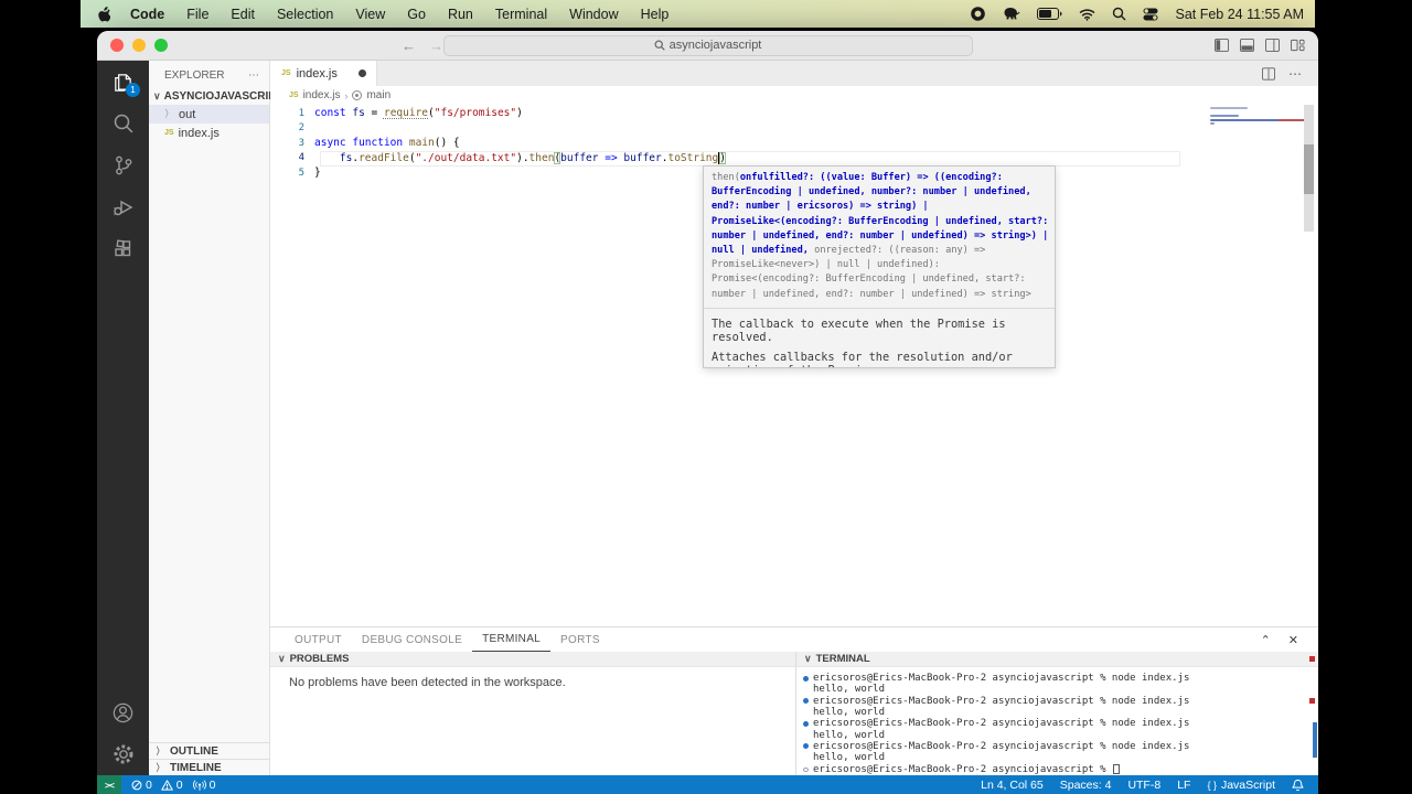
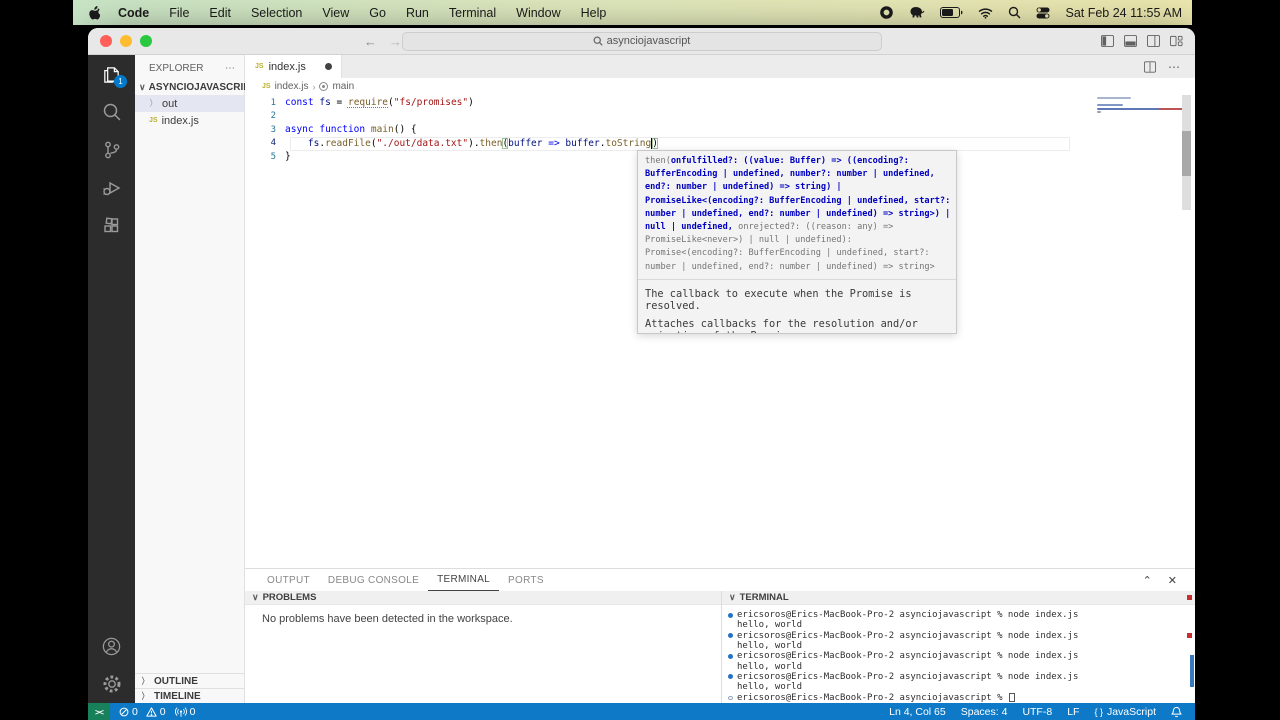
  Code
  File
  Edit
  Selection
  View
  Go
  Run
  Terminal
  Window
  Help
  Sat Feb 24 11:55 AM
  ←
  →
  asynciojavascript
  1
  EXPLORER
  ⋯
  ∨
  ASYNCIOJAVASCRI
  〉
  out
  index.js
  〉
  OUTLINE
  〉
  TIMELINE
  index.js
  ⋯
  index.js
  ›
  main
  1
  const fs = require("fs/promises")
  2
  3
  async function main() {
  4
  fs.readFile("./out/data.txt").then(buffer => buffer.toString)
  5
  }
  then(onfulfilled?: ((value: Buffer) => ((encoding?:
  BufferEncoding | undefined, number?: number | undefined,
- end?: number | ericsoros) => string) |
+ end?: number | undefined) => string) |
  PromiseLike<(encoding?: BufferEncoding | undefined, start?:
  number | undefined, end?: number | undefined) => string>) |
  null | undefined, onrejected?: ((reason: any) =>
  PromiseLike<never>) | null | undefined):
  Promise<(encoding?: BufferEncoding | undefined, start?:
  number | undefined, end?: number | undefined) => string>
  The callback to execute when the Promise is resolved.
  OUTPUT
  DEBUG CONSOLE
  TERMINAL
  PORTS
  ⌃
  ✕
  ∨
  PROBLEMS
  No problems have been detected in the workspace.
  ∨
  TERMINAL
  ericsoros@Erics-MacBook-Pro-2 asynciojavascript % node index.js
  hello, world
  ericsoros@Erics-MacBook-Pro-2 asynciojavascript % node index.js
  hello, world
  ericsoros@Erics-MacBook-Pro-2 asynciojavascript % node index.js
  hello, world
  ericsoros@Erics-MacBook-Pro-2 asynciojavascript % node index.js
  hello, world
  ericsoros@Erics-MacBook-Pro-2 asynciojavascript %
  ><
  0
  0
  0
  Ln 4, Col 65
  Spaces: 4
  UTF-8
  LF
  { }
  JavaScript
